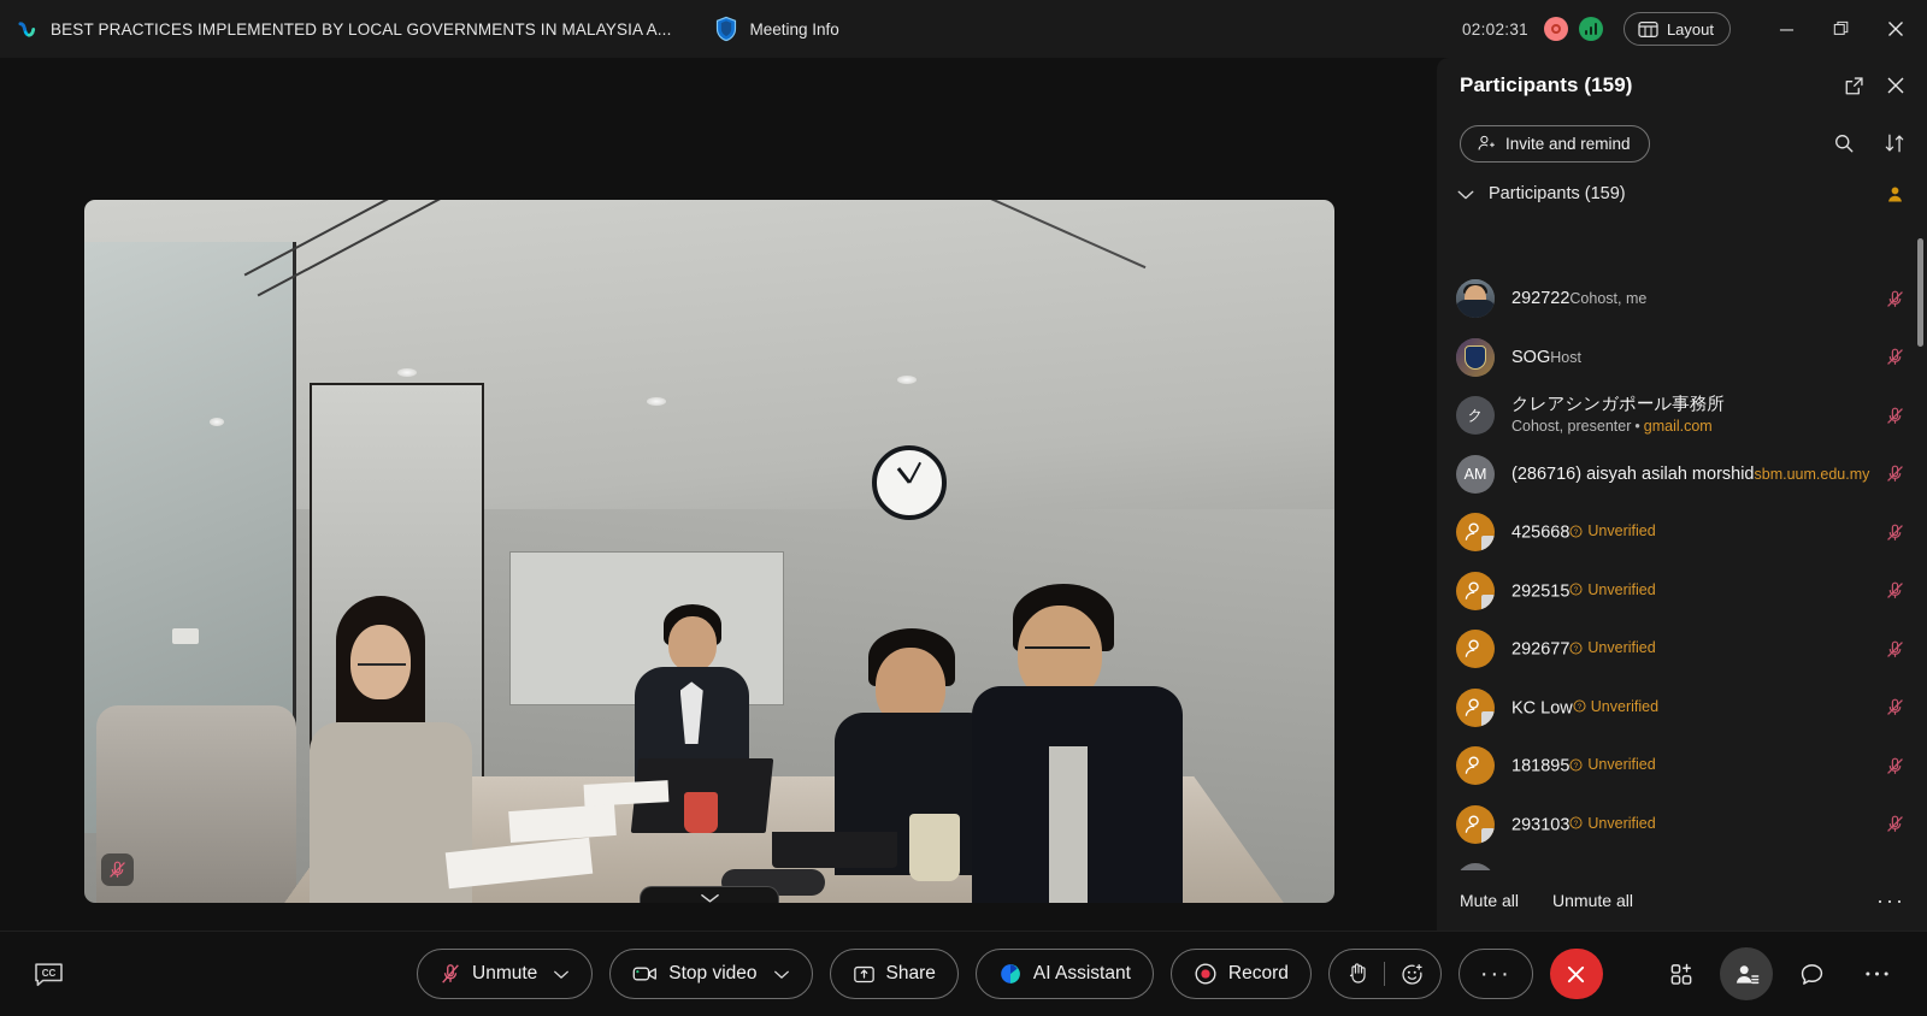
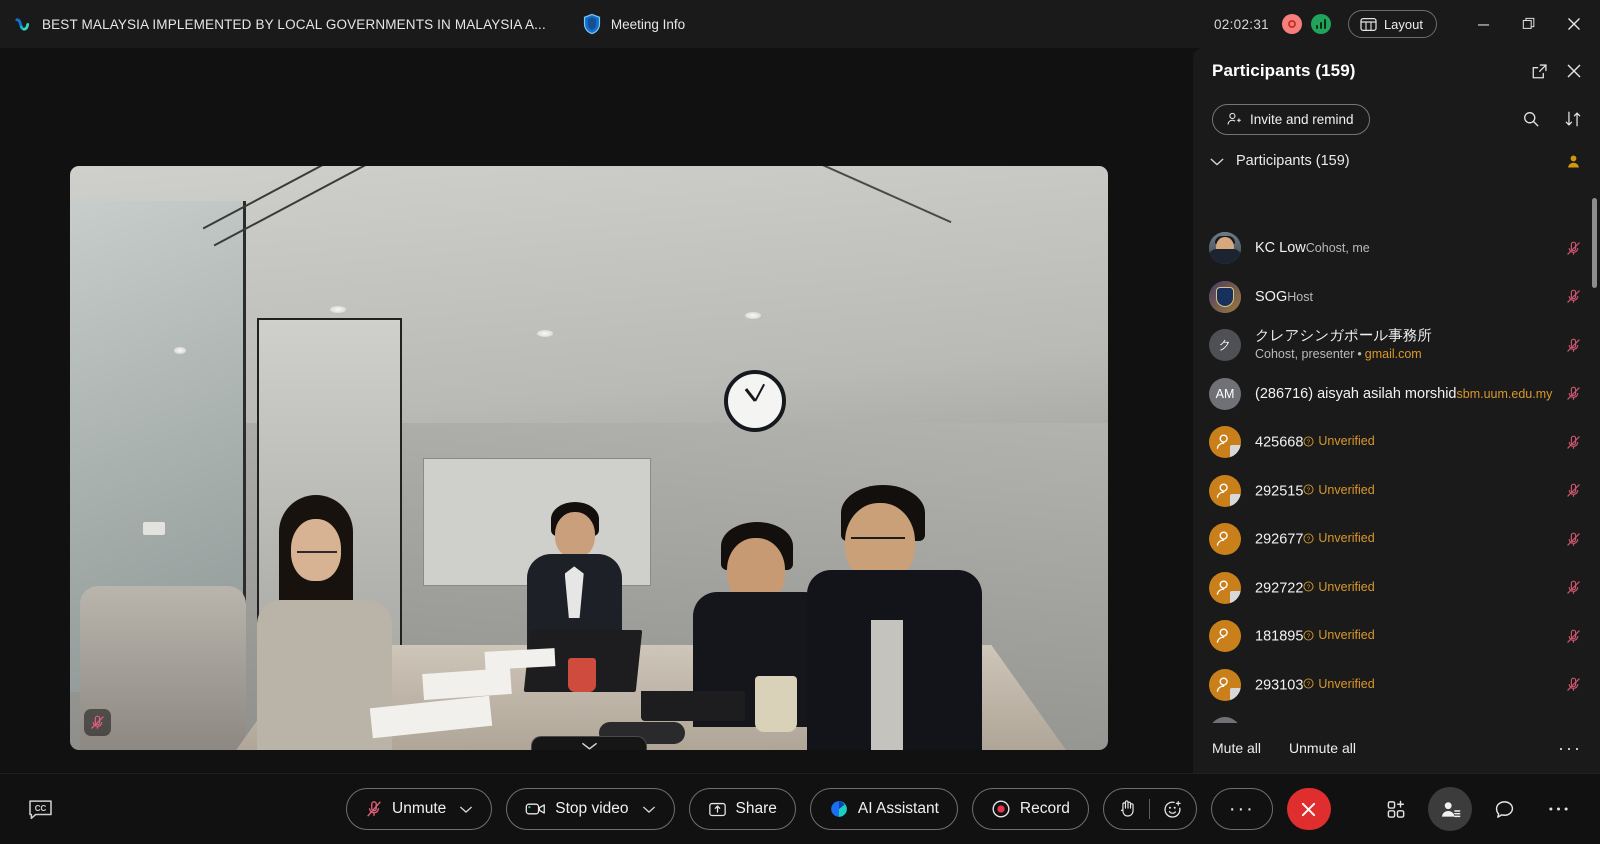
- BEST PRACTICES IMPLEMENTED BY LOCAL GOVERNMENTS IN MALAYSIA A...
+ BEST MALAYSIA IMPLEMENTED BY LOCAL GOVERNMENTS IN MALAYSIA A...
  Meeting Info
  02:02:31
  Layout
  Participants (159)
  Invite and remind
  Participants (159)
- 292722Cohost, me
+ KC LowCohost, me
  SOGHost
  ク
  クレアシンガポール事務所Cohost, presenter • gmail.com
  AM
  (286716) aisyah asilah morshidsbm.uum.edu.my
  425668
  Unverified
  292515
  Unverified
  292677
  Unverified
- KC Low
+ 292722
  Unverified
  181895
  Unverified
  293103
  Unverified
  Mute all
  Unmute all
  ···
  CC
  Unmute
  Stop video
  Share
  AI Assistant
  Record
  ···
